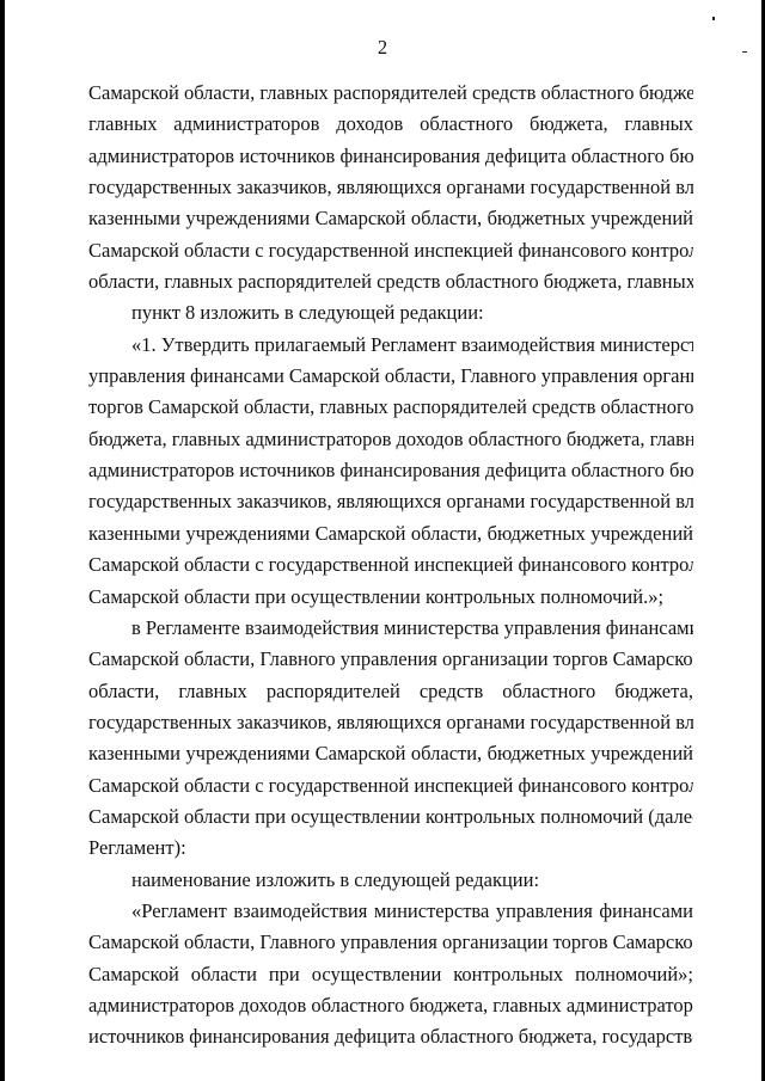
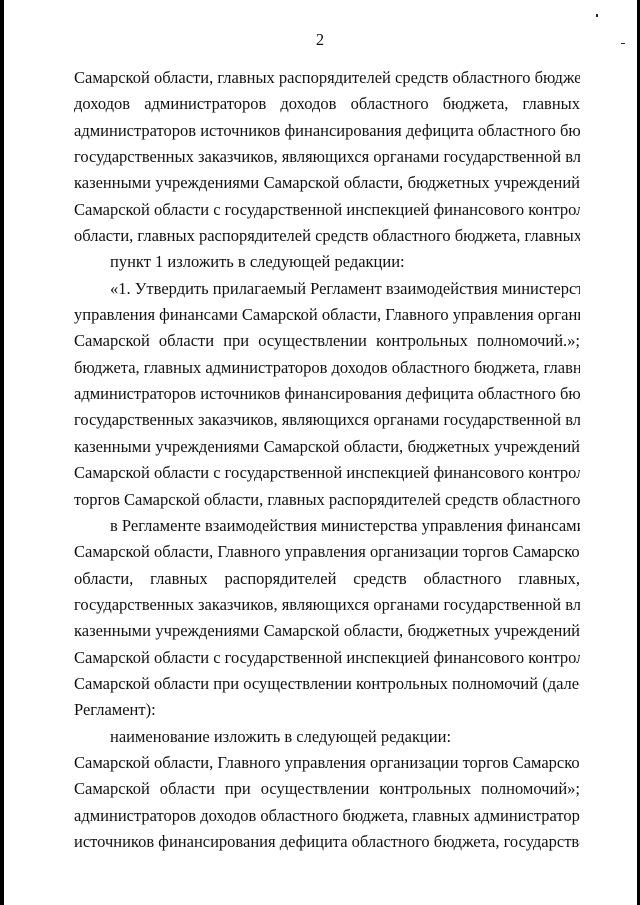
  2
  Самарской области, главных распорядителей средств областного бюдже
- главных администраторов доходов областного бюджета, главных
+ доходов администраторов доходов областного бюджета, главных
  администраторов источников финансирования дефицита областного бю
  государственных заказчиков, являющихся органами государственной вл
  казенными учреждениями Самарской области, бюджетных учреждений
  Самарской области с государственной инспекцией финансового контро
  области, главных распорядителей средств областного бюджета, главных
- пункт 8 изложить в следующей редакции:
+ пункт 1 изложить в следующей редакции:
  «1. Утвердить прилагаемый Регламент взаимодействия министерст
  управления финансами Самарской области, Главного управления орган
- торгов Самарской области, главных распорядителей средств областного
+ Самарской области при осуществлении контрольных полномочий.»;
  бюджета, главных администраторов доходов областного бюджета, главн
  администраторов источников финансирования дефицита областного бю
  государственных заказчиков, являющихся органами государственной вл
  казенными учреждениями Самарской области, бюджетных учреждений
  Самарской области с государственной инспекцией финансового контро
- Самарской области при осуществлении контрольных полномочий.»;
+ торгов Самарской области, главных распорядителей средств областного
  в Регламенте взаимодействия министерства управления финансам
  Самарской области, Главного управления организации торгов Самарско
- области, главных распорядителей средств областного бюджета,
+ области, главных распорядителей средств областного главных,
  государственных заказчиков, являющихся органами государственной вл
  казенными учреждениями Самарской области, бюджетных учреждений
  Самарской области с государственной инспекцией финансового контро
  Самарской области при осуществлении контрольных полномочий (дале
  Регламент):
  наименование изложить в следующей редакции:
- «Регламент взаимодействия министерства управления финансами
  Самарской области, Главного управления организации торгов Самарско
  Самарской области при осуществлении контрольных полномочий»;
  администраторов доходов областного бюджета, главных администратор
  источников финансирования дефицита областного бюджета, государств
